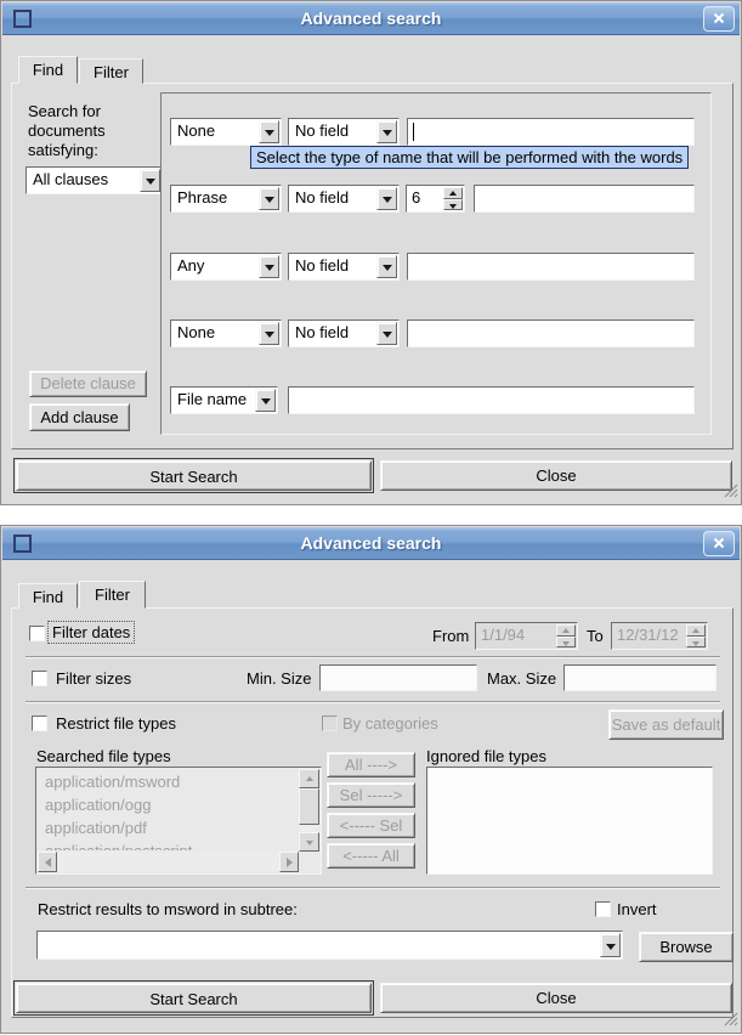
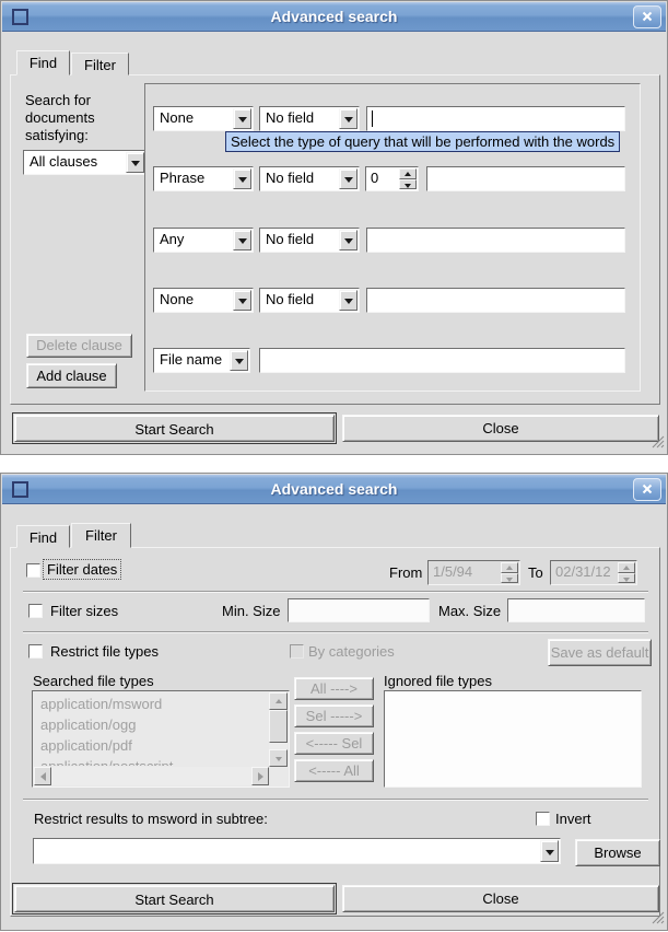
  Advanced search
  Find
  Filter
  Search for documents satisfying:
  All clauses
  None
  No field
- Select the type of name that will be performed with the words
+ Select the type of query that will be performed with the words
  Phrase
  No field
- 6
+ 0
  Any
  No field
  None
  No field
  File name
  Delete clause
  Add clause
  Start Search
  Close
  Advanced search
  Find
  Filter
  Filter dates
  From
- 1/1/94
+ 1/5/94
  To
- 12/31/12
+ 02/31/12
  Filter sizes
  Min. Size
  Max. Size
  Restrict file types
  By categories
  Save as default
  Searched file types
  Ignored file types
  application/msword
  application/ogg
  application/pdf
  All ---->
  Sel ----->
  <----- Sel
  <----- All
  Restrict results to msword in subtree:
  Invert
  Browse
  Start Search
  Close
